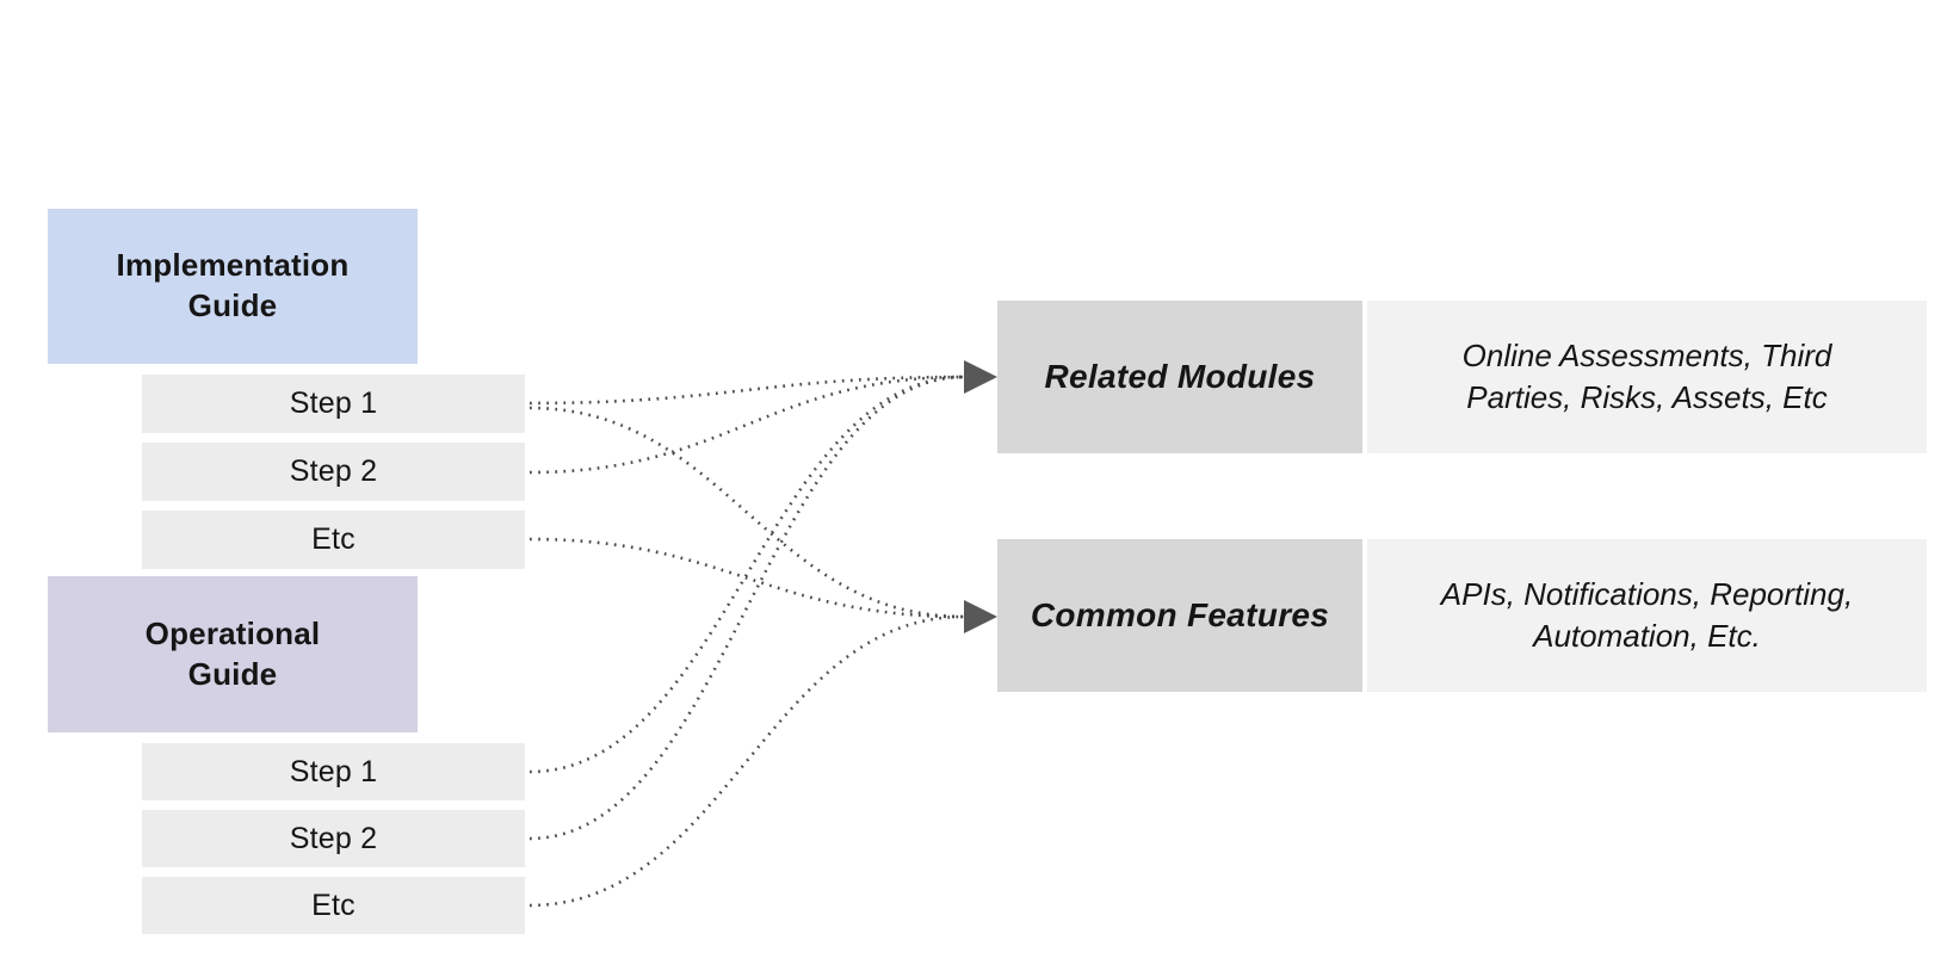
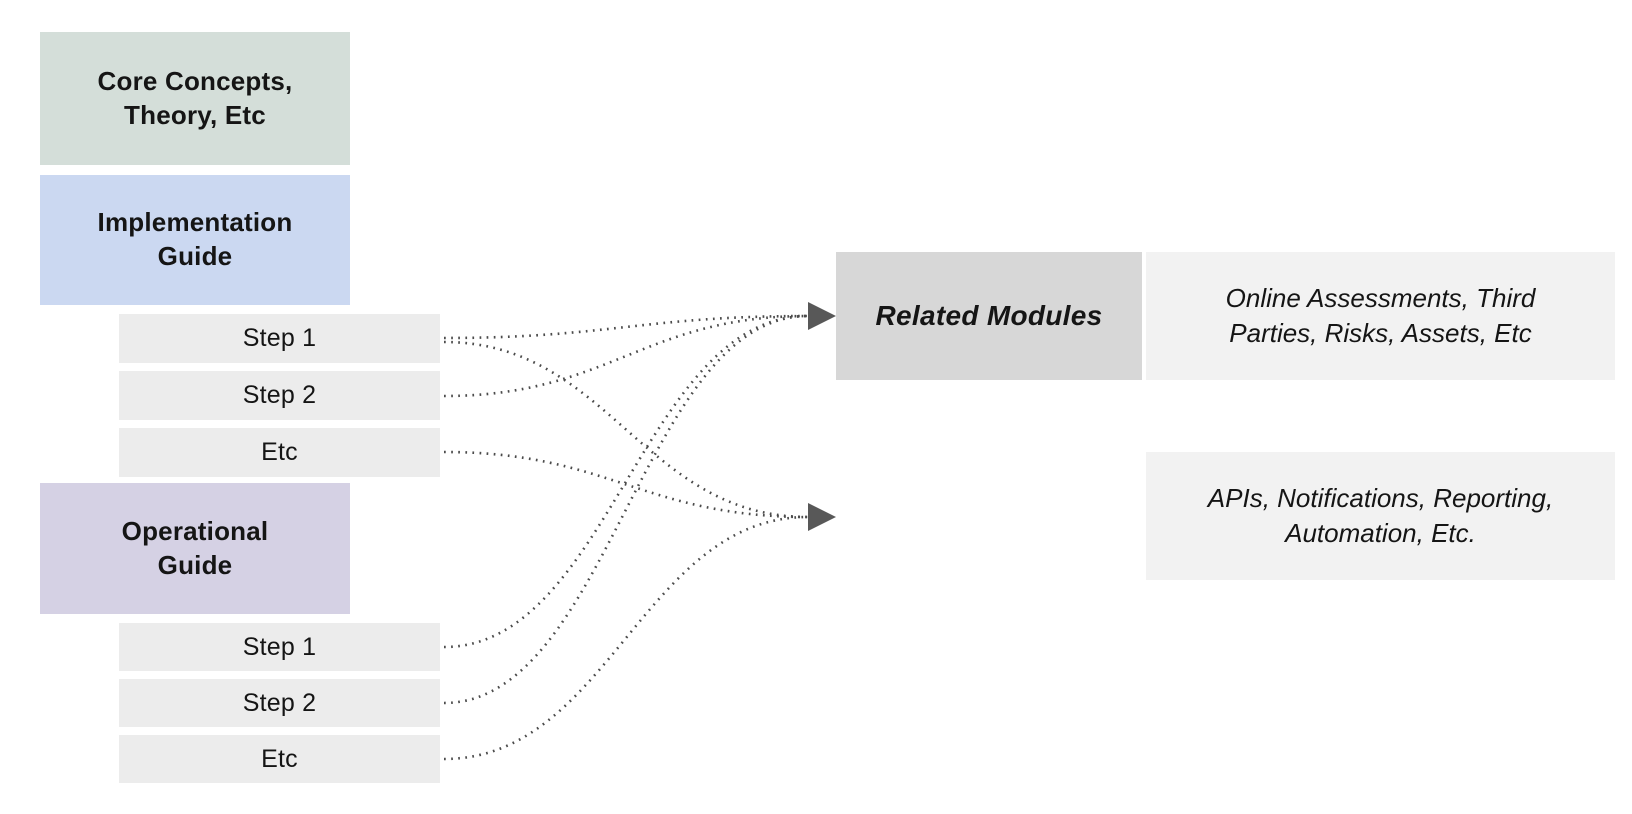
+ Core Concepts,
+ Theory, Etc
  Implementation
  Guide
  Step 1
  Step 2
  Etc
  Operational
  Guide
  Step 1
  Step 2
  Etc
  Related Modules
  Online Assessments, Third
  Parties, Risks, Assets, Etc
- Common Features
  APIs, Notifications, Reporting,
  Automation, Etc.
